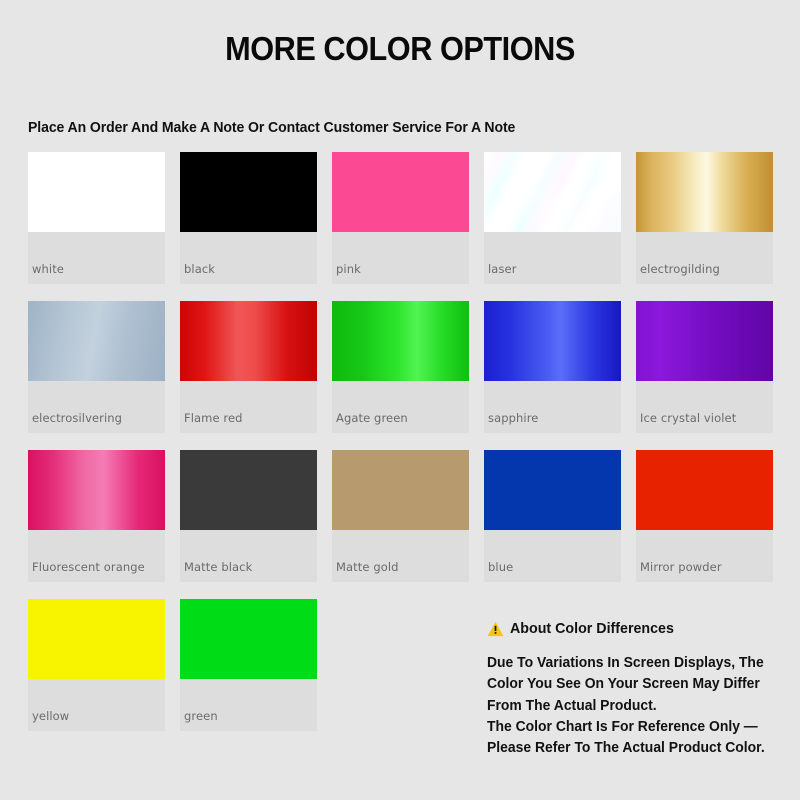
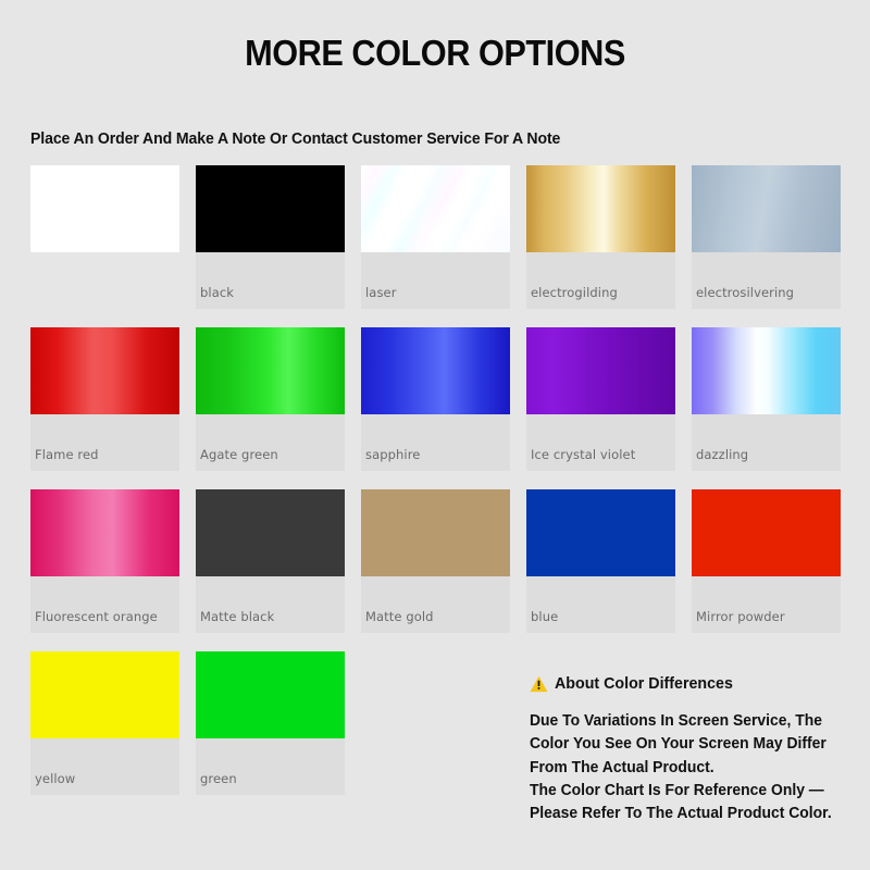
  MORE COLOR OPTIONS
  Place An Order And Make A Note Or Contact Customer Service For A Note
- white
  black
- pink
  laser
  electrogilding
  electrosilvering
  Flame red
  Agate green
  sapphire
  Ice crystal violet
+ dazzling
  Fluorescent orange
  Matte black
  Matte gold
  blue
  Mirror powder
  yellow
  green
  About Color Differences
- Due To Variations In Screen Displays, The Color You See On Your Screen May Differ From The Actual Product.
+ Due To Variations In Screen Service, The Color You See On Your Screen May Differ From The Actual Product.
  The Color Chart Is For Reference Only — Please Refer To The Actual Product Color.
